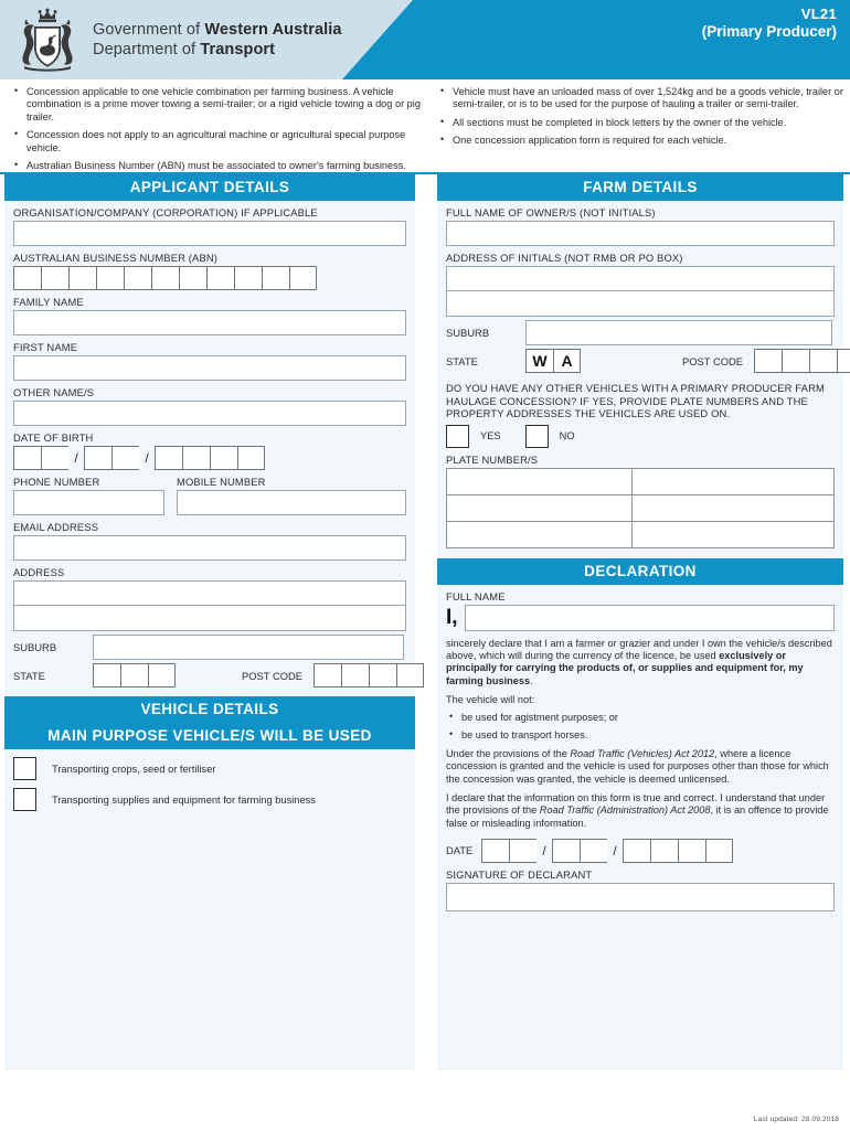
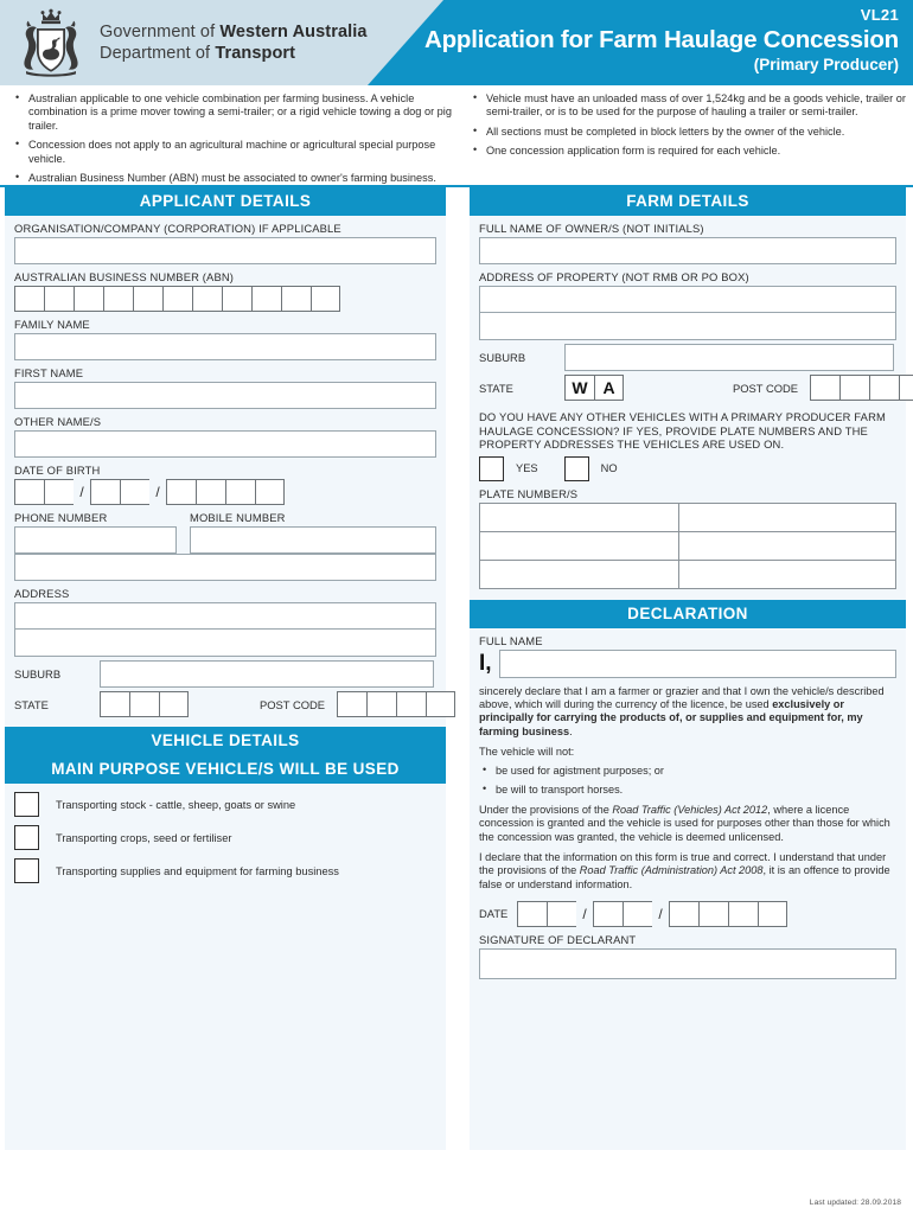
  Government of Western Australia
  Department of Transport
  VL21
+ Application for Farm Haulage Concession
  (Primary Producer)
- Concession applicable to one vehicle combination per farming business. A vehicle combination is a prime mover towing a semi-trailer; or a rigid vehicle towing a dog or pig trailer.
+ Australian applicable to one vehicle combination per farming business. A vehicle combination is a prime mover towing a semi-trailer; or a rigid vehicle towing a dog or pig trailer.
  Concession does not apply to an agricultural machine or agricultural special purpose vehicle.
  Australian Business Number (ABN) must be associated to owner's farming business.
  Vehicle must have an unloaded mass of over 1,524kg and be a goods vehicle, trailer or semi-trailer, or is to be used for the purpose of hauling a trailer or semi-trailer.
  All sections must be completed in block letters by the owner of the vehicle.
  One concession application form is required for each vehicle.
  APPLICANT DETAILS
  ORGANISATION/COMPANY (CORPORATION) IF APPLICABLE
  AUSTRALIAN BUSINESS NUMBER (ABN)
  FAMILY NAME
  FIRST NAME
  OTHER NAME/S
  DATE OF BIRTH
  /
  /
  PHONE NUMBER
  MOBILE NUMBER
- EMAIL ADDRESS
  ADDRESS
  SUBURB
  STATE
  POST CODE
  VEHICLE DETAILS
  MAIN PURPOSE VEHICLE/S WILL BE USED
+ Transporting stock - cattle, sheep, goats or swine
  Transporting crops, seed or fertiliser
  Transporting supplies and equipment for farming business
  FARM DETAILS
  FULL NAME OF OWNER/S (NOT INITIALS)
- ADDRESS OF INITIALS (NOT RMB OR PO BOX)
+ ADDRESS OF PROPERTY (NOT RMB OR PO BOX)
  SUBURB
  STATE
  W
  A
  POST CODE
  DO YOU HAVE ANY OTHER VEHICLES WITH A PRIMARY PRODUCER FARM HAULAGE CONCESSION? IF YES, PROVIDE PLATE NUMBERS AND THE PROPERTY ADDRESSES THE VEHICLES ARE USED ON.
  YES
  NO
  PLATE NUMBER/S
  DECLARATION
  FULL NAME
  I,
- sincerely declare that I am a farmer or grazier and under I own the vehicle/s described above, which will during the currency of the licence, be used exclusively or principally for carrying the products of, or supplies and equipment for, my farming business.
+ sincerely declare that I am a farmer or grazier and that I own the vehicle/s described above, which will during the currency of the licence, be used exclusively or principally for carrying the products of, or supplies and equipment for, my farming business.
  The vehicle will not:
  be used for agistment purposes; or
- be used to transport horses.
+ be will to transport horses.
  Under the provisions of the Road Traffic (Vehicles) Act 2012, where a licence concession is granted and the vehicle is used for purposes other than those for which the concession was granted, the vehicle is deemed unlicensed.
- I declare that the information on this form is true and correct. I understand that under the provisions of the Road Traffic (Administration) Act 2008, it is an offence to provide false or misleading information.
+ I declare that the information on this form is true and correct. I understand that under the provisions of the Road Traffic (Administration) Act 2008, it is an offence to provide false or understand information.
  DATE
  /
  /
  SIGNATURE OF DECLARANT
